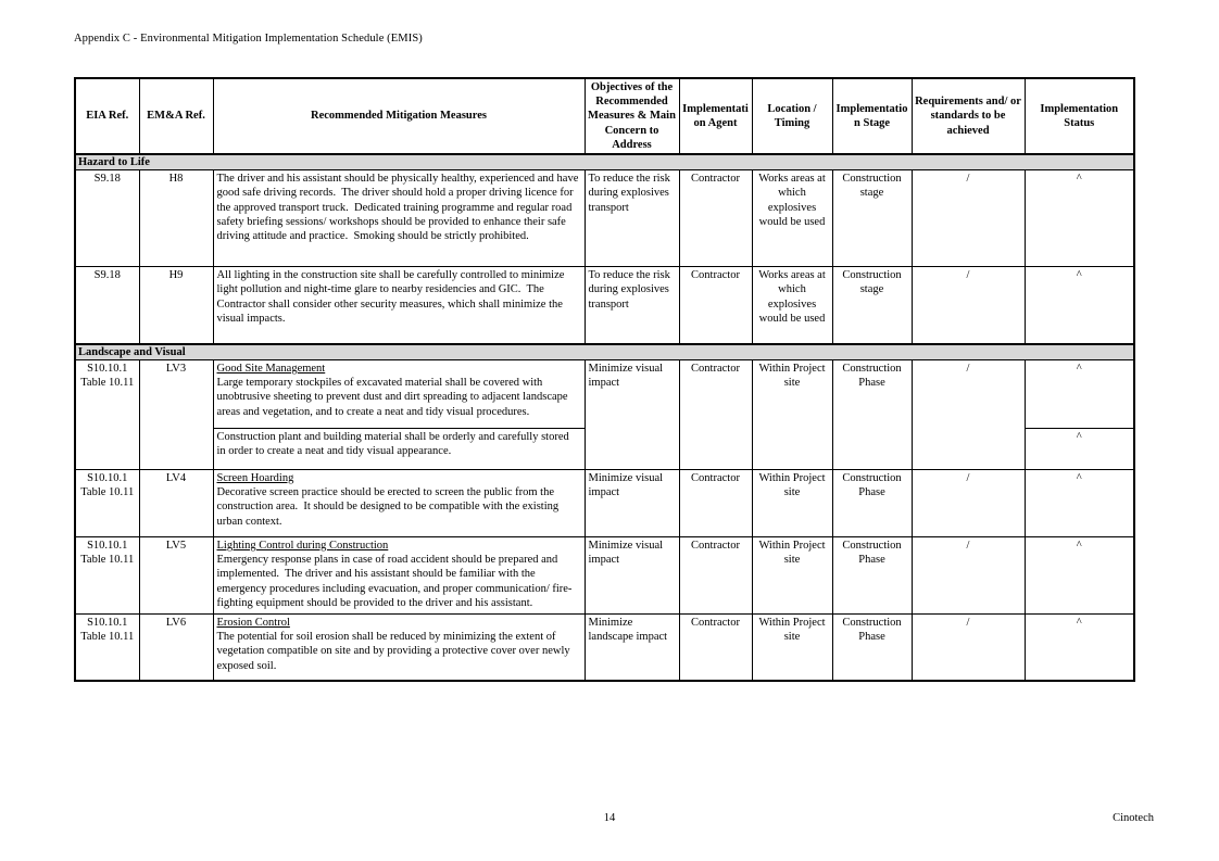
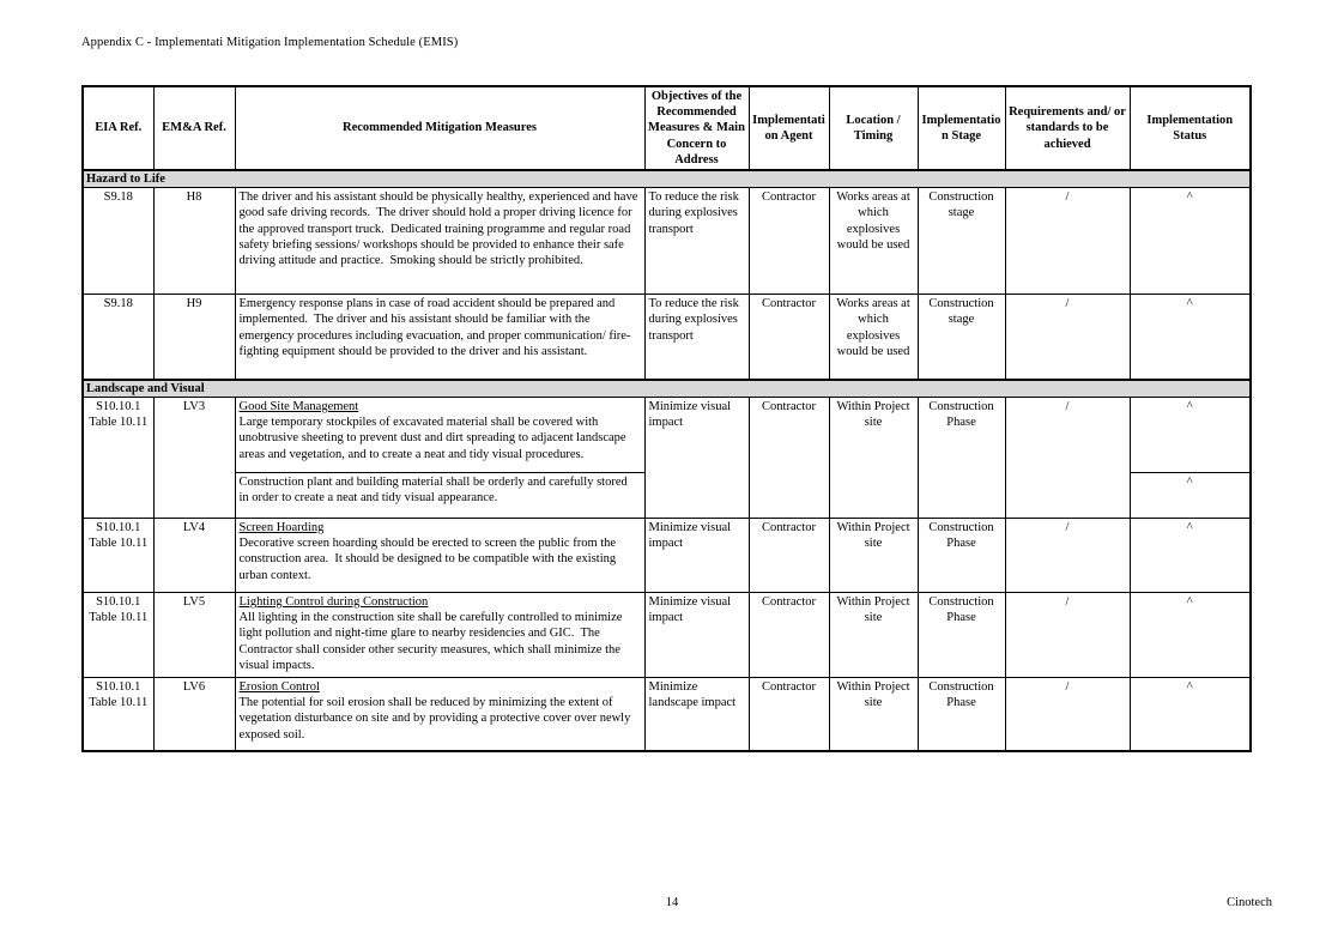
- Appendix C - Environmental Mitigation Implementation Schedule (EMIS)
+ Appendix C - Implementati Mitigation Implementation Schedule (EMIS)
  EIA Ref.	EM&A Ref.	Recommended Mitigation Measures	Objectives of the Recommended Measures & Main Concern to Address	Implementati on Agent	Location / Timing	Implementatio n Stage	Requirements and/ or standards to be achieved	Implementation Status
  Hazard to Life
  S9.18	H8	The driver and his assistant should be physically healthy, experienced and have good safe driving records. The driver should hold a proper driving licence for the approved transport truck. Dedicated training programme and regular road safety briefing sessions/ workshops should be provided to enhance their safe driving attitude and practice. Smoking should be strictly prohibited.	To reduce the risk during explosives transport	Contractor	Works areas at which explosives would be used	Construction stage	/	^
- S9.18	H9	All lighting in the construction site shall be carefully controlled to minimize light pollution and night-time glare to nearby residencies and GIC. The Contractor shall consider other security measures, which shall minimize the visual impacts.	To reduce the risk during explosives transport	Contractor	Works areas at which explosives would be used	Construction stage	/	^
+ S9.18	H9	Emergency response plans in case of road accident should be prepared and implemented. The driver and his assistant should be familiar with the emergency procedures including evacuation, and proper communication/ fire-fighting equipment should be provided to the driver and his assistant.	To reduce the risk during explosives transport	Contractor	Works areas at which explosives would be used	Construction stage	/	^
  Landscape and Visual
  S10.10.1 Table 10.11	LV3	Good Site Management Large temporary stockpiles of excavated material shall be covered with unobtrusive sheeting to prevent dust and dirt spreading to adjacent landscape areas and vegetation, and to create a neat and tidy visual procedures.	Minimize visual impact	Contractor	Within Project site	Construction Phase	/	^
  Construction plant and building material shall be orderly and carefully stored in order to create a neat and tidy visual appearance.	^
- S10.10.1 Table 10.11	LV4	Screen Hoarding Decorative screen practice should be erected to screen the public from the construction area. It should be designed to be compatible with the existing urban context.	Minimize visual impact	Contractor	Within Project site	Construction Phase	/	^
+ S10.10.1 Table 10.11	LV4	Screen Hoarding Decorative screen hoarding should be erected to screen the public from the construction area. It should be designed to be compatible with the existing urban context.	Minimize visual impact	Contractor	Within Project site	Construction Phase	/	^
- S10.10.1 Table 10.11	LV5	Lighting Control during Construction Emergency response plans in case of road accident should be prepared and implemented. The driver and his assistant should be familiar with the emergency procedures including evacuation, and proper communication/ fire-fighting equipment should be provided to the driver and his assistant.	Minimize visual impact	Contractor	Within Project site	Construction Phase	/	^
+ S10.10.1 Table 10.11	LV5	Lighting Control during Construction All lighting in the construction site shall be carefully controlled to minimize light pollution and night-time glare to nearby residencies and GIC. The Contractor shall consider other security measures, which shall minimize the visual impacts.	Minimize visual impact	Contractor	Within Project site	Construction Phase	/	^
- S10.10.1 Table 10.11	LV6	Erosion Control The potential for soil erosion shall be reduced by minimizing the extent of vegetation compatible on site and by providing a protective cover over newly exposed soil.	Minimize landscape impact	Contractor	Within Project site	Construction Phase	/	^
+ S10.10.1 Table 10.11	LV6	Erosion Control The potential for soil erosion shall be reduced by minimizing the extent of vegetation disturbance on site and by providing a protective cover over newly exposed soil.	Minimize landscape impact	Contractor	Within Project site	Construction Phase	/	^
  14
  Cinotech
